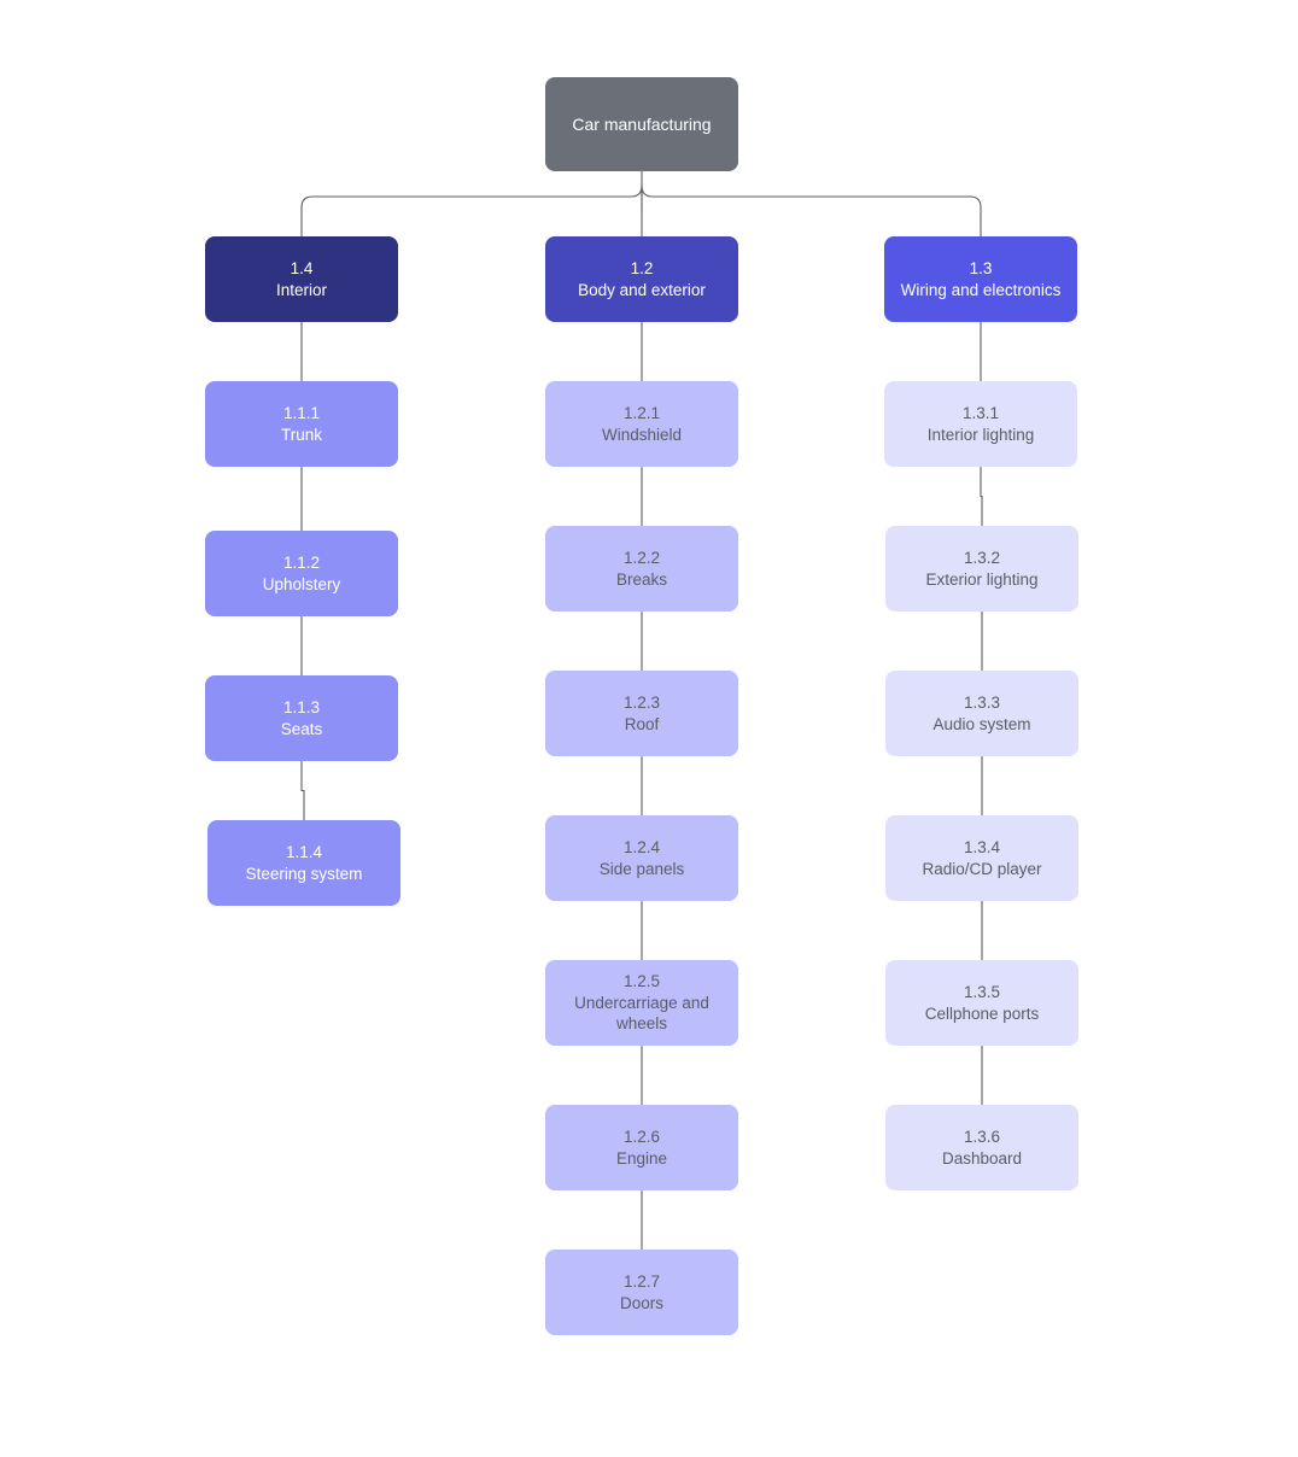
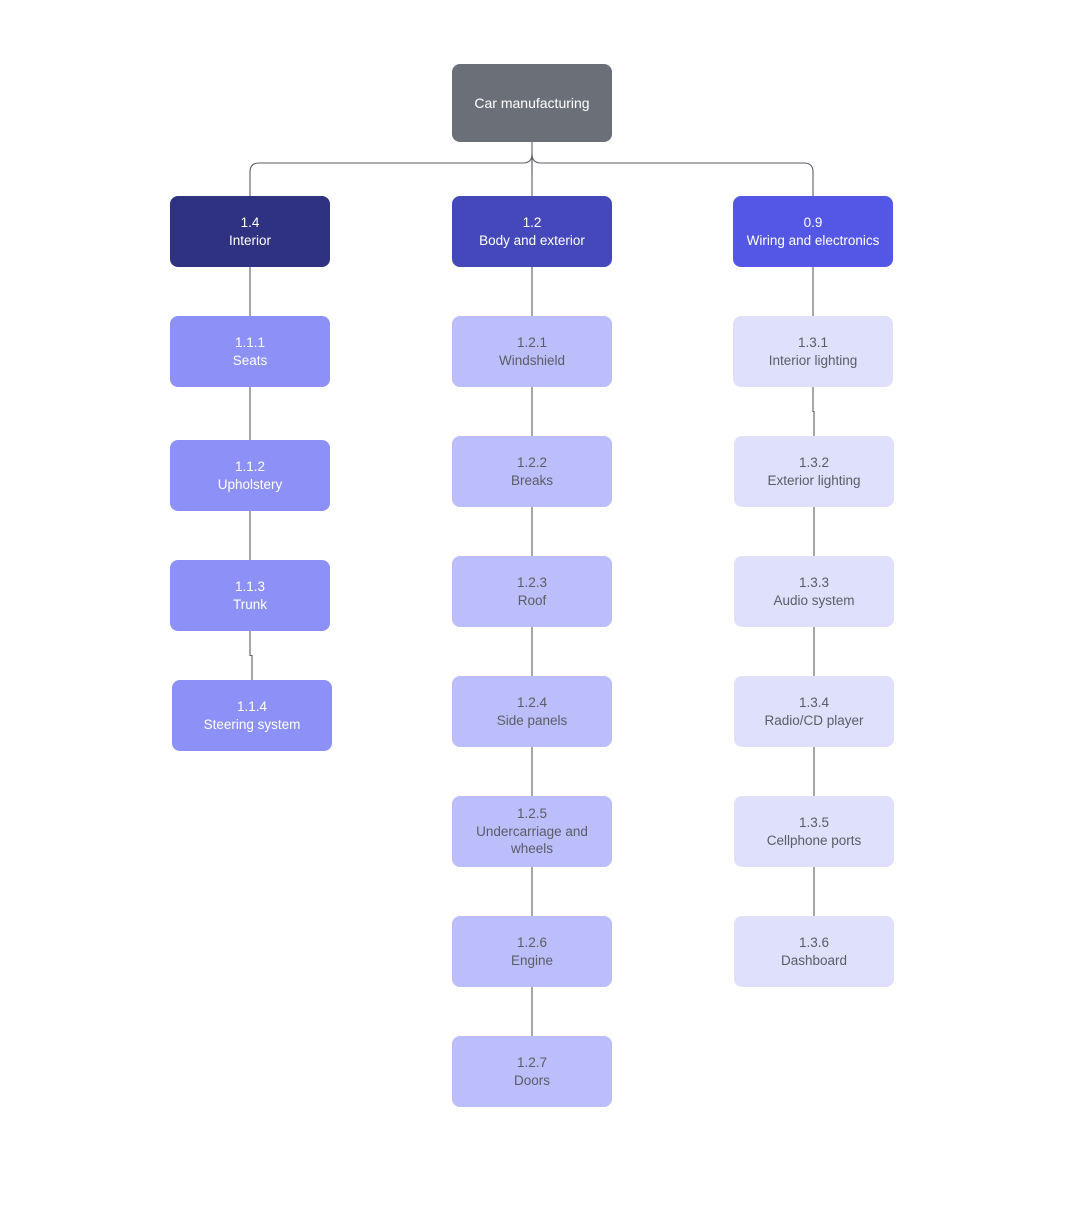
  Car manufacturing
  1.4
  Interior
  1.1.1
- Trunk
+ Seats
  1.1.2
  Upholstery
  1.1.3
- Seats
+ Trunk
  1.1.4
  Steering system
  1.2
  Body and exterior
  1.2.1
  Windshield
  1.2.2
  Breaks
  1.2.3
  Roof
  1.2.4
  Side panels
  1.2.5
  Undercarriage and wheels
  1.2.6
  Engine
  1.2.7
  Doors
- 1.3
+ 0.9
  Wiring and electronics
  1.3.1
  Interior lighting
  1.3.2
  Exterior lighting
  1.3.3
  Audio system
  1.3.4
  Radio/CD player
  1.3.5
  Cellphone ports
  1.3.6
  Dashboard
